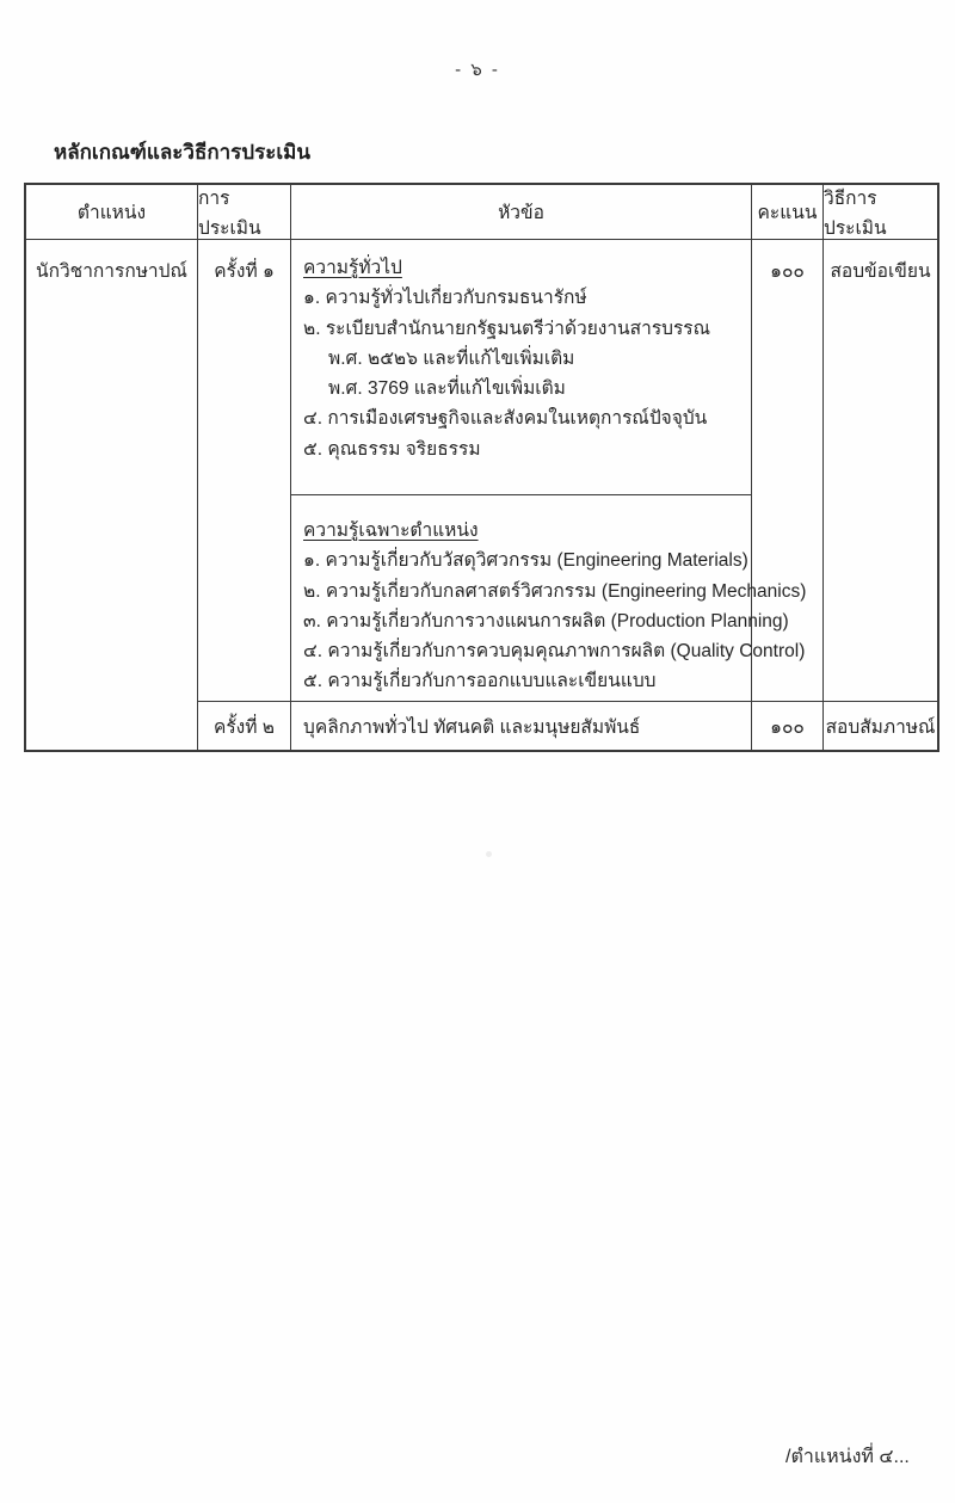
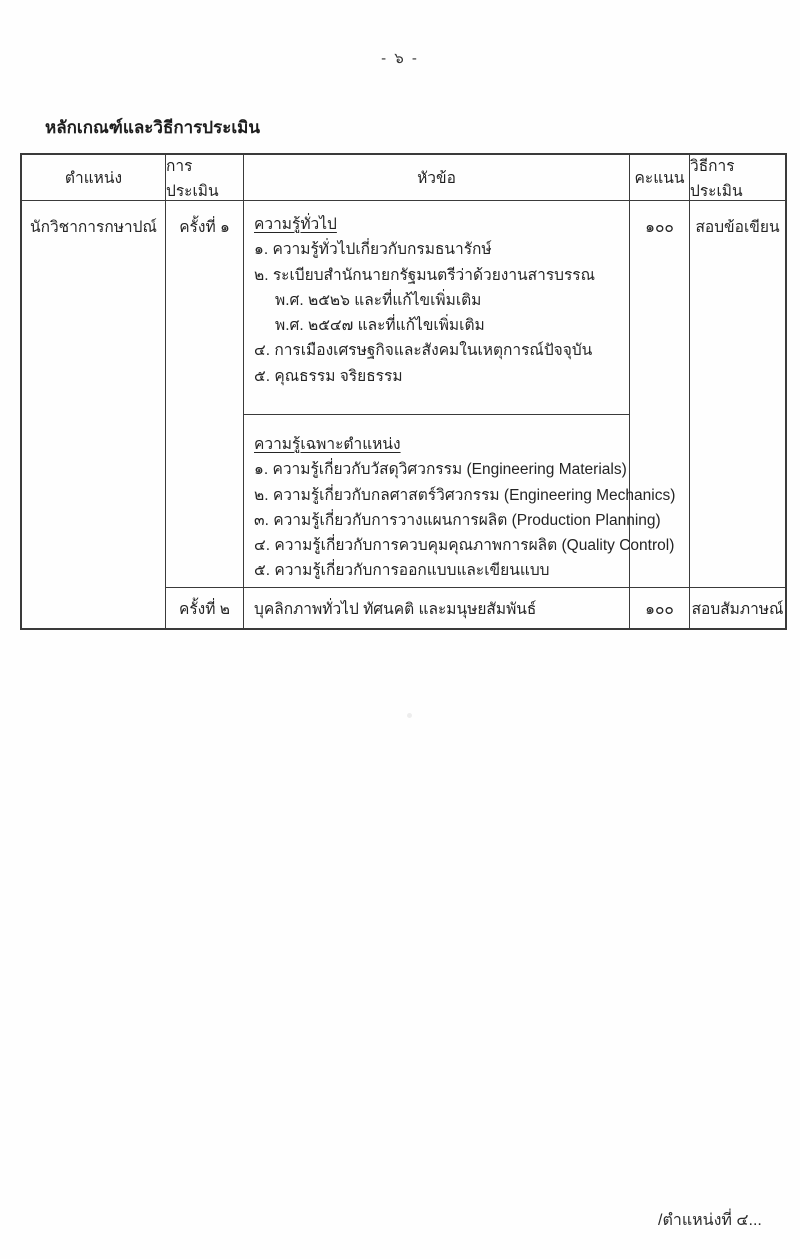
  - ๖ -
  หลักเกณฑ์และวิธีการประเมิน
  ตำแหน่ง
  การประเมิน
  หัวข้อ
  คะแนน
  วิธีการประเมิน
  นักวิชาการกษาปณ์
  ครั้งที่ ๑
  ความรู้ทั่วไป
  ๑. ความรู้ทั่วไปเกี่ยวกับกรมธนารักษ์
  ๒. ระเบียบสำนักนายกรัฐมนตรีว่าด้วยงานสารบรรณ
  พ.ศ. ๒๕๒๖ และที่แก้ไขเพิ่มเติม
- พ.ศ. 3769 และที่แก้ไขเพิ่มเติม
+ พ.ศ. ๒๕๔๗ และที่แก้ไขเพิ่มเติม
  ๔. การเมืองเศรษฐกิจและสังคมในเหตุการณ์ปัจจุบัน
  ๕. คุณธรรม จริยธรรม
  ความรู้เฉพาะตำแหน่ง
  ๑. ความรู้เกี่ยวกับวัสดุวิศวกรรม (Engineering Materials)
  ๒. ความรู้เกี่ยวกับกลศาสตร์วิศวกรรม (Engineering Mec
  ๓. ความรู้เกี่ยวกับการวางแผนการผลิต (Production Plan
  ๔. ความรู้เกี่ยวกับการควบคุมคุณภาพการผลิต (Quality C
  ๕. ความรู้เกี่ยวกับการออกแบบและเขียนแบบ
  ๑๐๐
  สอบข้อเขียน
  ครั้งที่ ๒
  บุคลิกภาพทั่วไป ทัศนคติ และมนุษยสัมพันธ์
  ๑๐๐
  สอบสัมภาษณ์
  /ตำแหน่งที่ ๔...
